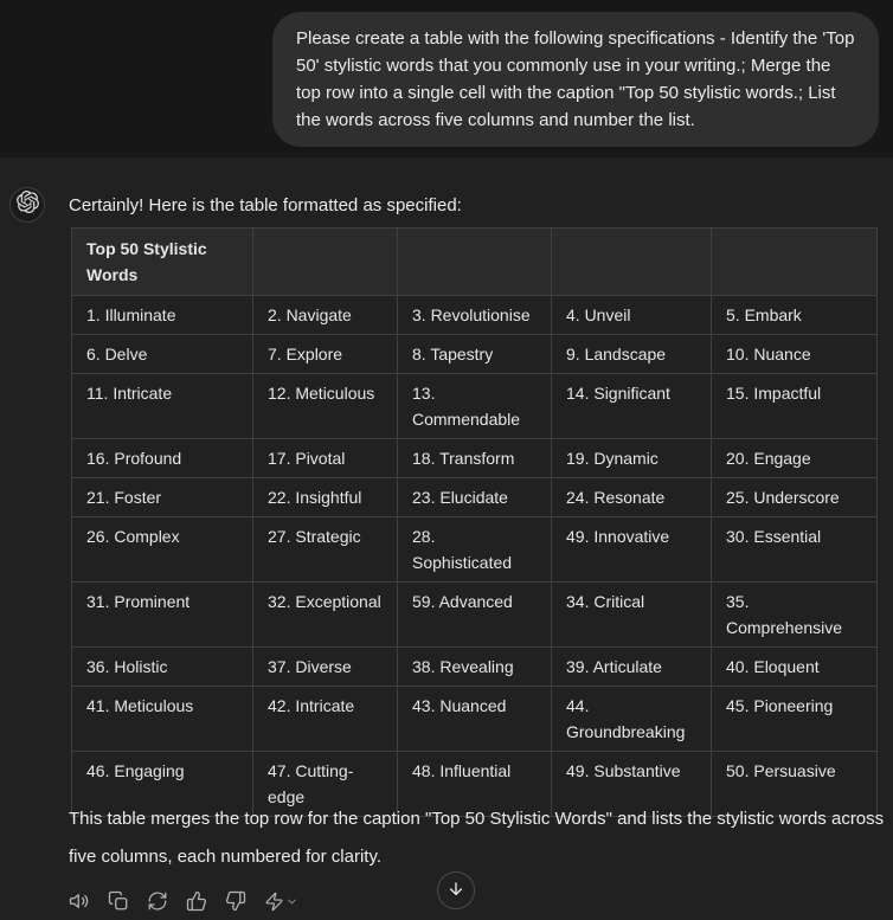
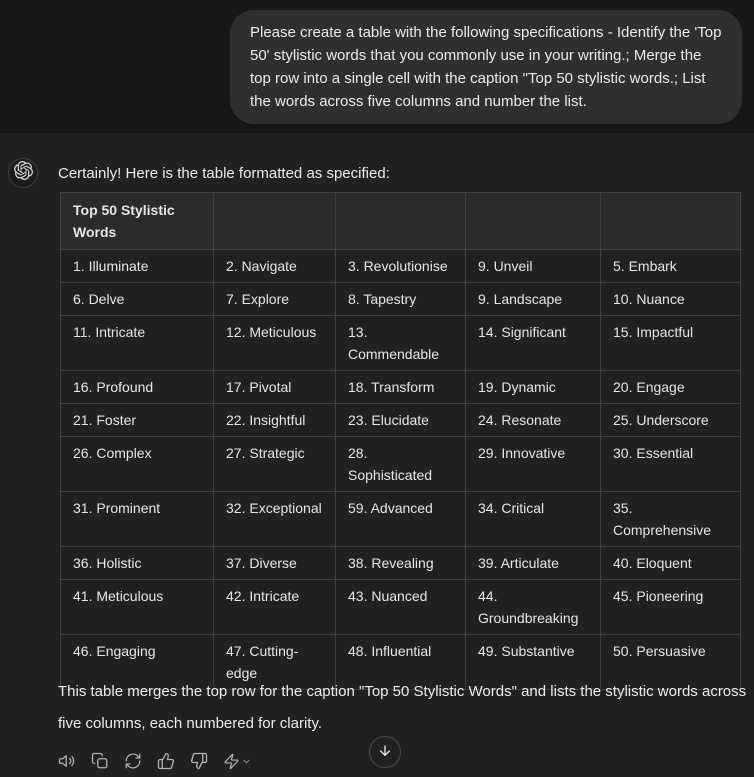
  Please create a table with the following specifications - Identify the 'Top 50' stylistic words that you commonly use in your writing.; Merge the top row into a single cell with the caption "Top 50 stylistic words.; List the words across five columns and number the list.
  Certainly! Here is the table formatted as specified:
  Top 50 Stylistic Words
- 1. Illuminate	2. Navigate	3. Revolutionise	4. Unveil	5. Embark
+ 1. Illuminate	2. Navigate	3. Revolutionise	9. Unveil	5. Embark
  6. Delve	7. Explore	8. Tapestry	9. Landscape	10. Nuance
  11. Intricate	12. Meticulous	13. Commendable	14. Significant	15. Impactful
  16. Profound	17. Pivotal	18. Transform	19. Dynamic	20. Engage
  21. Foster	22. Insightful	23. Elucidate	24. Resonate	25. Underscore
- 26. Complex	27. Strategic	28. Sophisticated	49. Innovative	30. Essential
+ 26. Complex	27. Strategic	28. Sophisticated	29. Innovative	30. Essential
  31. Prominent	32. Exceptional	59. Advanced	34. Critical	35. Comprehensive
  36. Holistic	37. Diverse	38. Revealing	39. Articulate	40. Eloquent
  41. Meticulous	42. Intricate	43. Nuanced	44. Groundbreaking	45. Pioneering
  46. Engaging	47. Cutting- edge	48. Influential	49. Substantive	50. Persuasive
  This table merges the top row for the caption "Top 50 Stylistic Words" and lists the stylistic words across five columns, each numbered for clarity.
